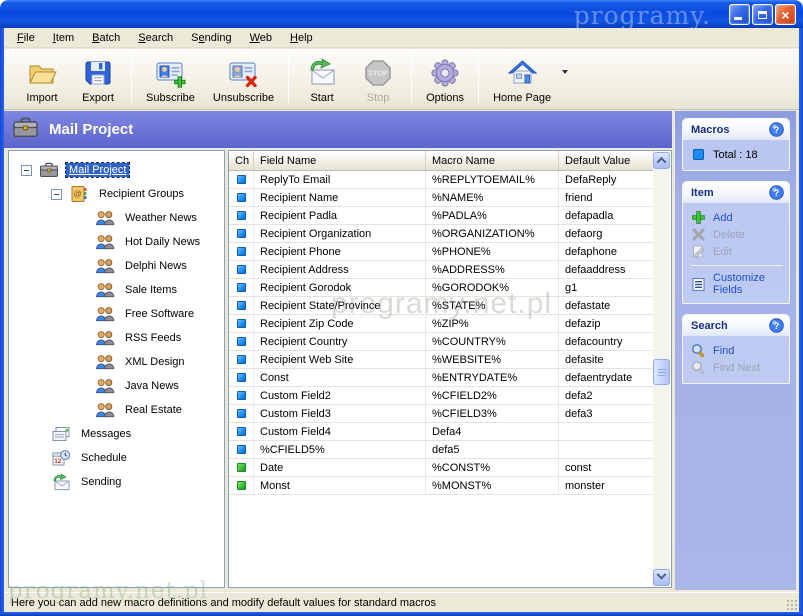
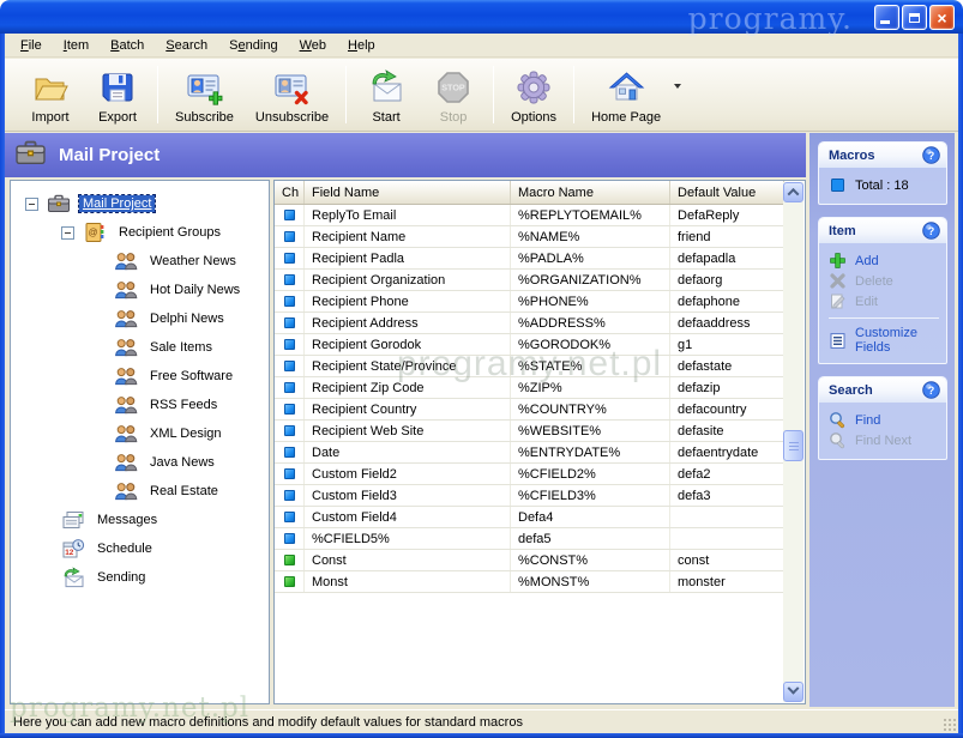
  programy.
  ×
  File
  Item
  Batch
  Search
  Sending
  Web
  Help
  Import
  Export
  Subscribe
  Unsubscribe
  Start
  STOP
  Stop
  Options
  Home Page
  Mail Project
  Mail Project
  @
  Recipient Groups
  Weather News
  Hot Daily News
  Delphi News
  Sale Items
  Free Software
  RSS Feeds
  XML Design
  Java News
  Real Estate
  Messages
  Schedule
  Sending
  Ch
  Field Name
  Macro Name
  Default Value
  ReplyTo Email
  %REPLYTOEMAIL%
  DefaReply
  Recipient Name
  %NAME%
  friend
  Recipient Padla
  %PADLA%
  defapadla
  Recipient Organization
  %ORGANIZATION%
  defaorg
  Recipient Phone
  %PHONE%
  defaphone
  Recipient Address
  %ADDRESS%
  defaaddress
  Recipient Gorodok
  %GORODOK%
  g1
  Recipient State/Province
  %STATE%
  defastate
  Recipient Zip Code
  %ZIP%
  defazip
  Recipient Country
  %COUNTRY%
  defacountry
  Recipient Web Site
  %WEBSITE%
  defasite
- Const
+ Date
  %ENTRYDATE%
  defaentrydate
  Custom Field2
  %CFIELD2%
  defa2
  Custom Field3
  %CFIELD3%
  defa3
  Custom Field4
  Defa4
  %CFIELD5%
  defa5
- Date
+ Const
  %CONST%
  const
  Monst
  %MONST%
  monster
  programy.net.pl
  Macros
  ?
  Total : 18
  Item
  ?
  Add
  Delete
  Edit
  Customize Fields
  Search
  ?
  Find
  Find Next
  Here you can add new macro definitions and modify default values for standard macros
  programy.net.pl
